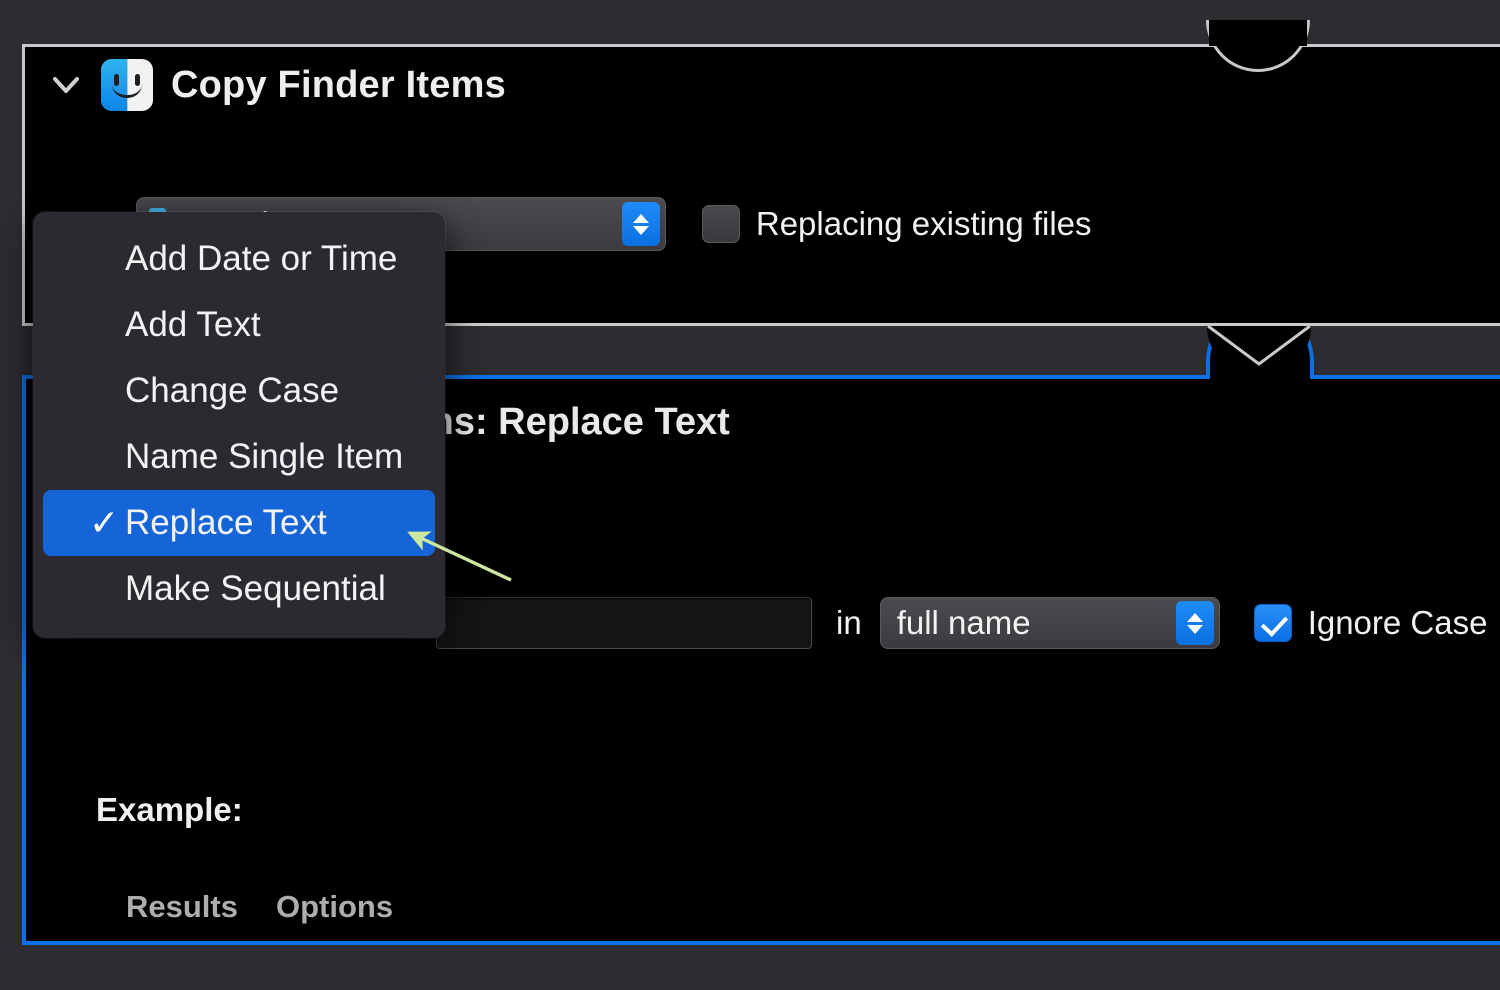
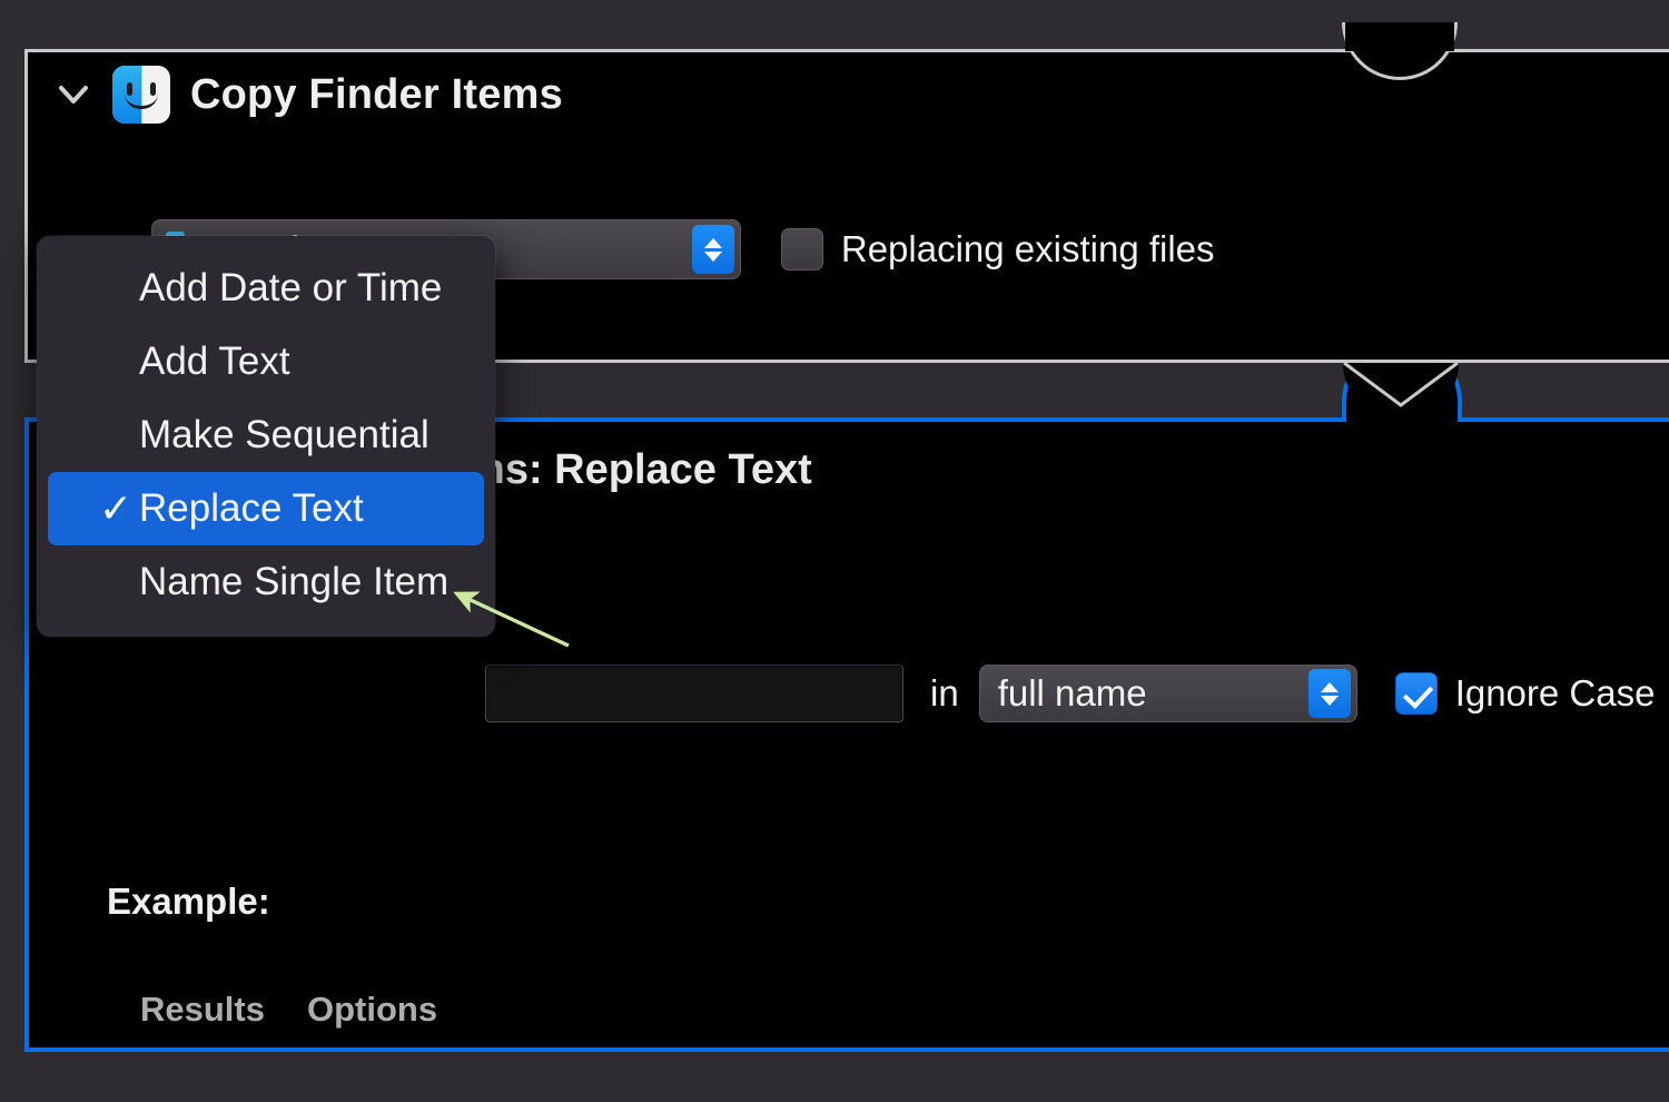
  Copy Finder Items
  Replacing existing files
  in
  full name
  Ignore Case
  Example:
  Results
  Options
  Add Date or Time
  Add Text
- Change Case
- Name Single Item
+ Make Sequential
  ✓
  Replace Text
- Make Sequential
+ Name Single Item
